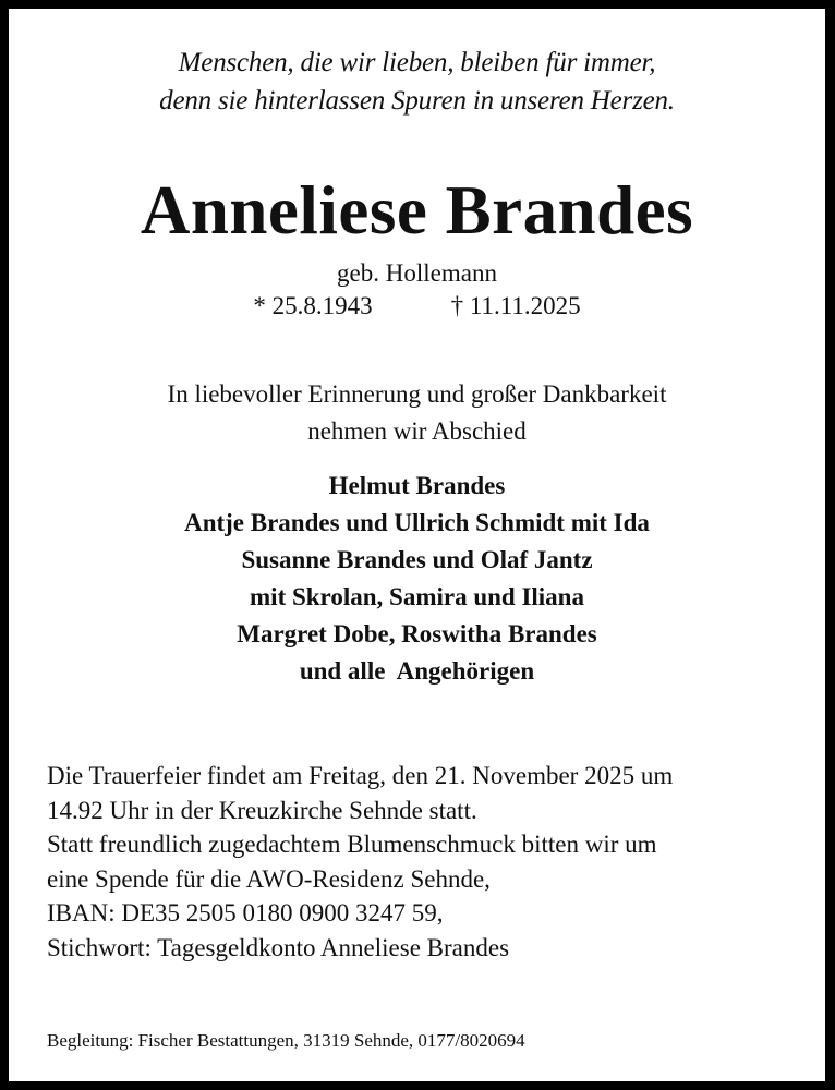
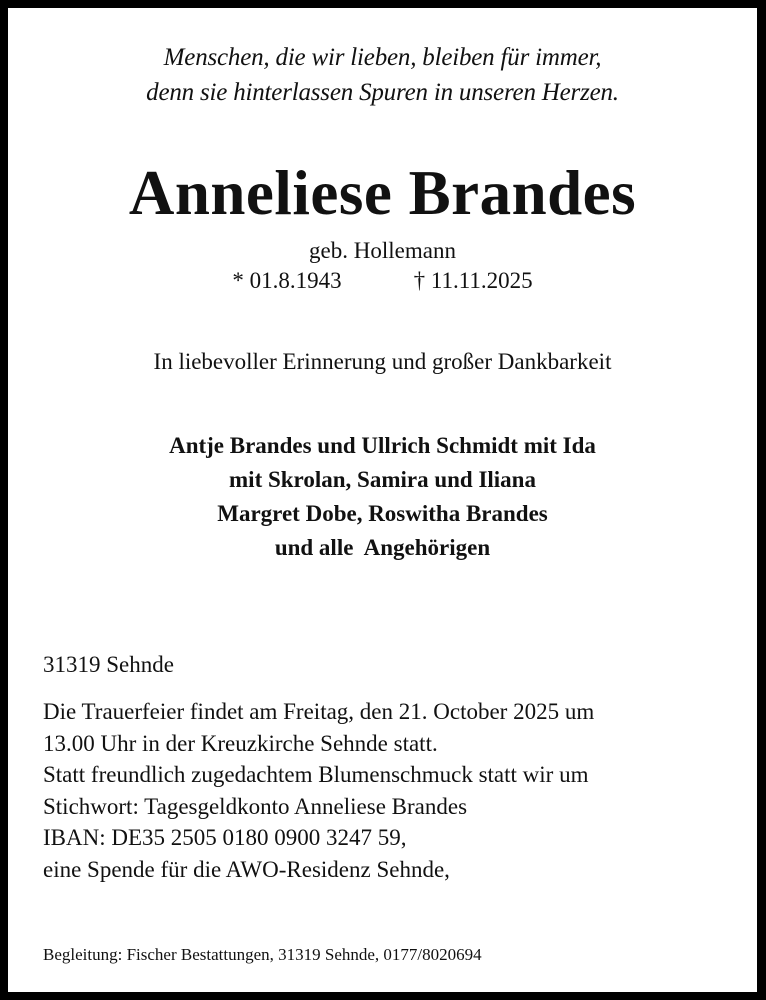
  Menschen, die wir lieben, bleiben für immer,
  denn sie hinterlassen Spuren in unseren Herzen.
  Anneliese Brandes
  geb. Hollemann
- * 25.8.1943 † 11.11.2025
+ * 01.8.1943 † 11.11.2025
  In liebevoller Erinnerung und großer Dankbarkeit
- nehmen wir Abschied
- Helmut Brandes
  Antje Brandes und Ullrich Schmidt mit Ida
- Susanne Brandes und Olaf Jantz
  mit Skrolan, Samira und Iliana
  Margret Dobe, Roswitha Brandes
  und alle Angehörigen
+ 31319 Sehnde
- Die Trauerfeier findet am Freitag, den 21. November 2025 um
+ Die Trauerfeier findet am Freitag, den 21. October 2025 um
- 14.92 Uhr in der Kreuzkirche Sehnde statt.
+ 13.00 Uhr in der Kreuzkirche Sehnde statt.
- Statt freundlich zugedachtem Blumenschmuck bitten wir um
+ Statt freundlich zugedachtem Blumenschmuck statt wir um
- eine Spende für die AWO-Residenz Sehnde,
+ Stichwort: Tagesgeldkonto Anneliese Brandes
  IBAN: DE35 2505 0180 0900 3247 59,
- Stichwort: Tagesgeldkonto Anneliese Brandes
+ eine Spende für die AWO-Residenz Sehnde,
  Begleitung: Fischer Bestattungen, 31319 Sehnde, 0177/8020694
